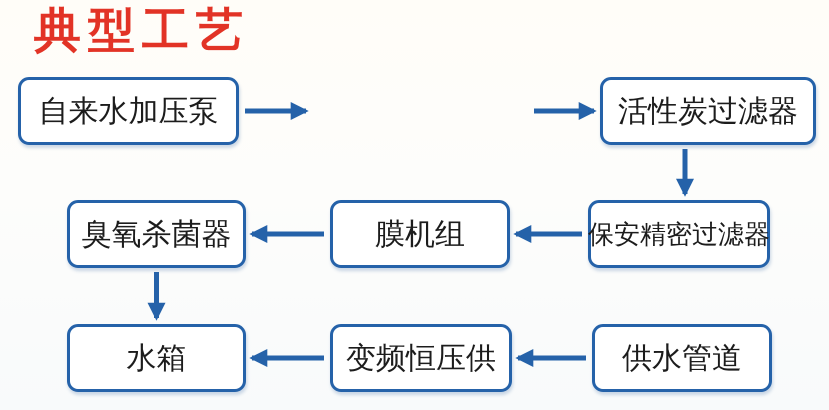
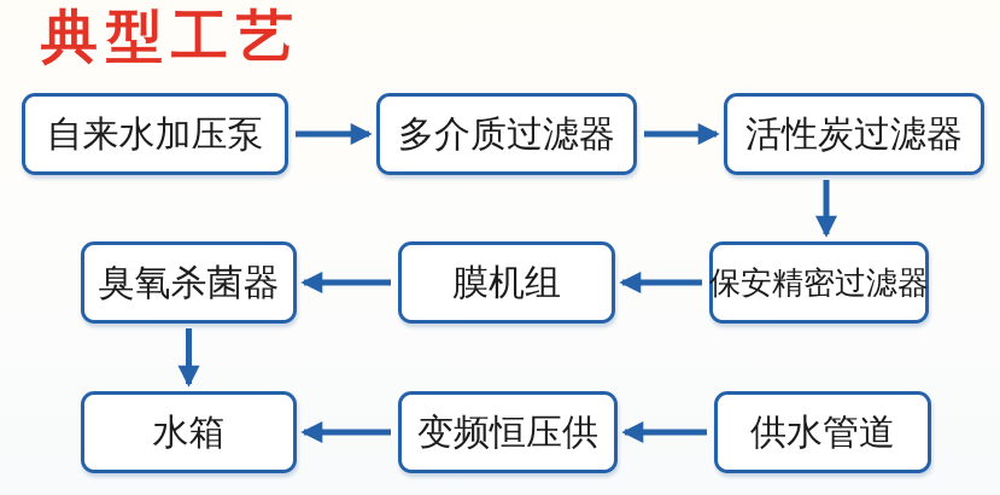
  典型工艺
  自来水加压泵
+ 多介质过滤器
  活性炭过滤器
  保安精密过滤器
  膜机组
  臭氧杀菌器
  水箱
  变频恒压供
  供水管道
